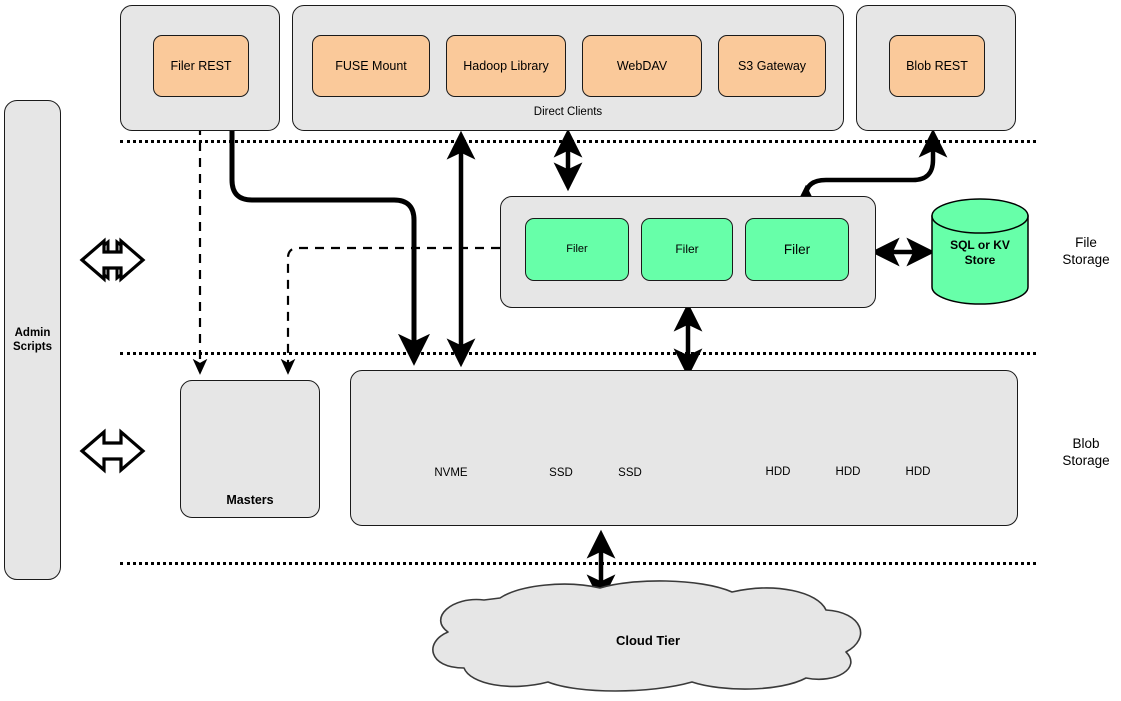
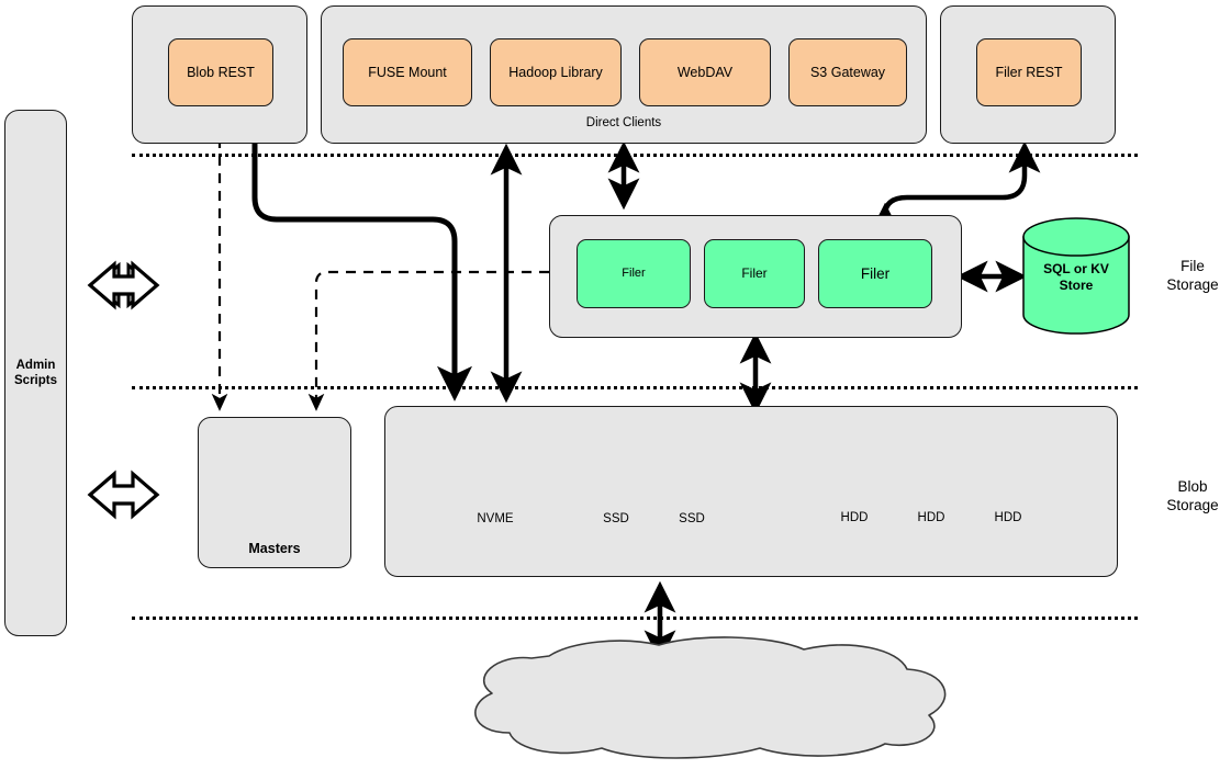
  Admin
  Scripts
  File
  Storage
  Blob
  Storage
- Filer REST
+ Blob REST
  FUSE Mount
  Hadoop Library
  WebDAV
  S3 Gateway
  Direct Clients
- Blob REST
+ Filer REST
  Filer
  Filer
  Filer
  SQL or KV
  Store
  Masters
  NVME
  SSD
  SSD
  HDD
  HDD
  HDD
- Cloud Tier
